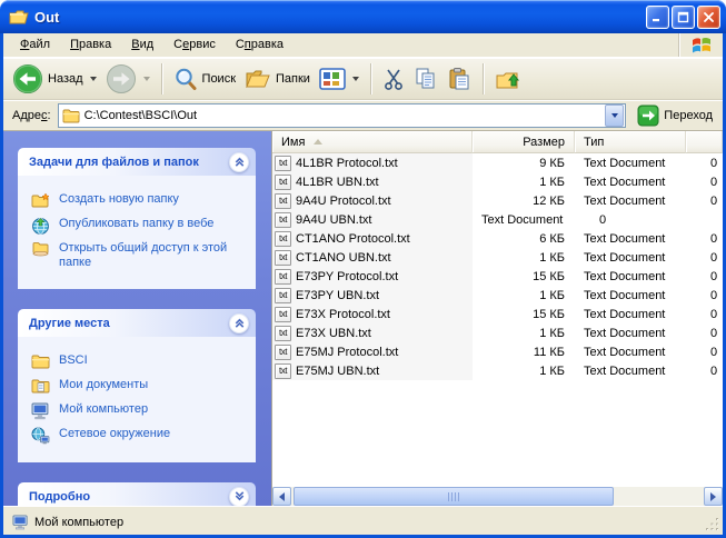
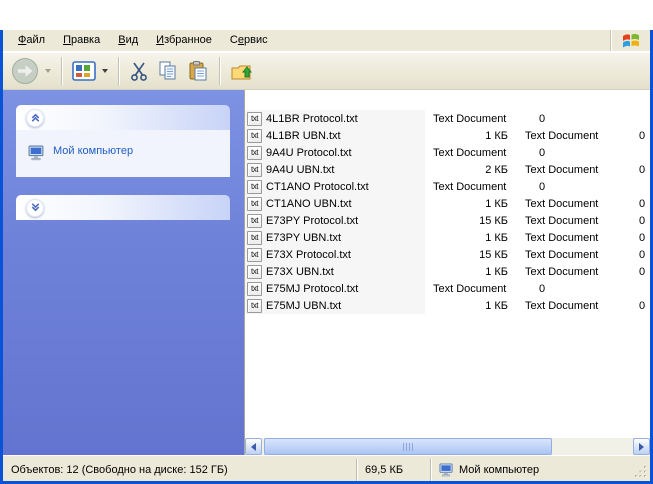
- Out
  Файл
  Правка
  Вид
+ Избранное
  Сервис
- Справка
- Назад
- Поиск
- Папки
- Адрес:
- C:\Contest\BSCI\Out
- Переход
- Задачи для файлов и папок
- Создать новую папку
- Опубликовать папку в вебе
- Открыть общий доступ к этой папке
- Другие места
- BSCI
- Мои документы
  Мой компьютер
- Сетевое окружение
- Подробно
- Имя
- Размер
- Тип
  txt
  4L1BR Protocol.txt
- 9 КБ
  Text Document
  0
  txt
  4L1BR UBN.txt
  1 КБ
  Text Document
  0
  txt
  9A4U Protocol.txt
- 12 КБ
  Text Document
  0
  txt
  9A4U UBN.txt
+ 2 КБ
  Text Document
  0
  txt
  CT1ANO Protocol.txt
- 6 КБ
  Text Document
  0
  txt
  CT1ANO UBN.txt
  1 КБ
  Text Document
  0
  txt
  E73PY Protocol.txt
  15 КБ
  Text Document
  0
  txt
  E73PY UBN.txt
  1 КБ
  Text Document
  0
  txt
  E73X Protocol.txt
  15 КБ
  Text Document
  0
  txt
  E73X UBN.txt
  1 КБ
  Text Document
  0
  txt
  E75MJ Protocol.txt
- 11 КБ
  Text Document
  0
  txt
  E75MJ UBN.txt
  1 КБ
  Text Document
  0
+ Объектов: 12 (Свободно на диске: 152 ГБ)
+ 69,5 КБ
  Мой компьютер
